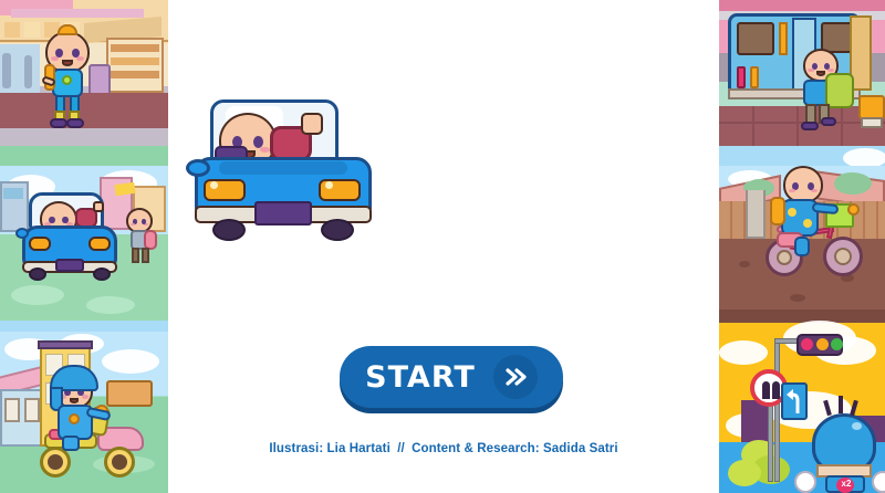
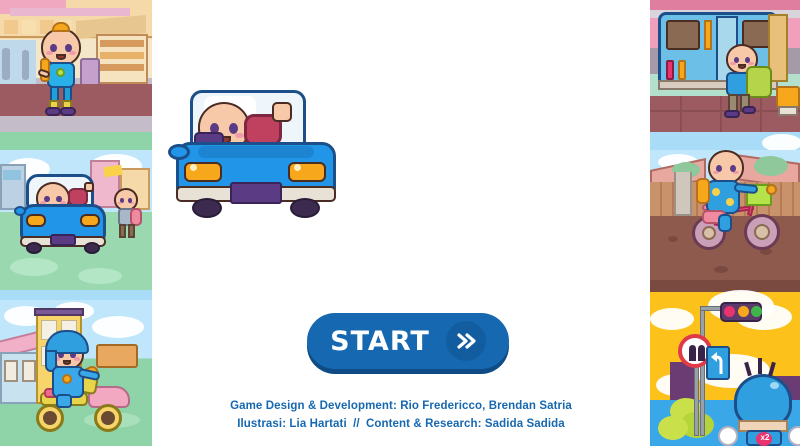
  x2
  START
+ Game Design & Development: Rio Fredericco, Brendan Satria
- Ilustrasi: Lia Hartati // Content & Research: Sadida Satri
+ Ilustrasi: Lia Hartati // Content & Research: Sadida Sadida
